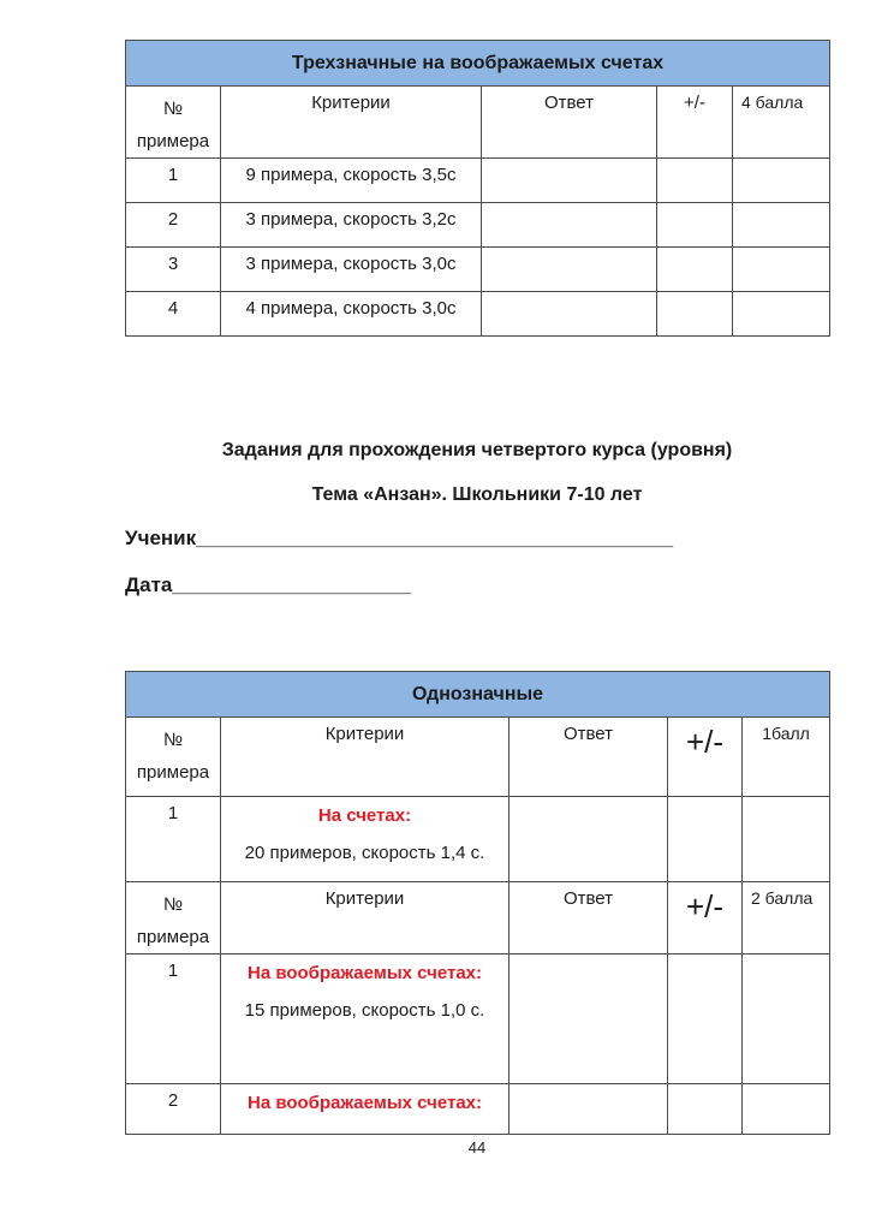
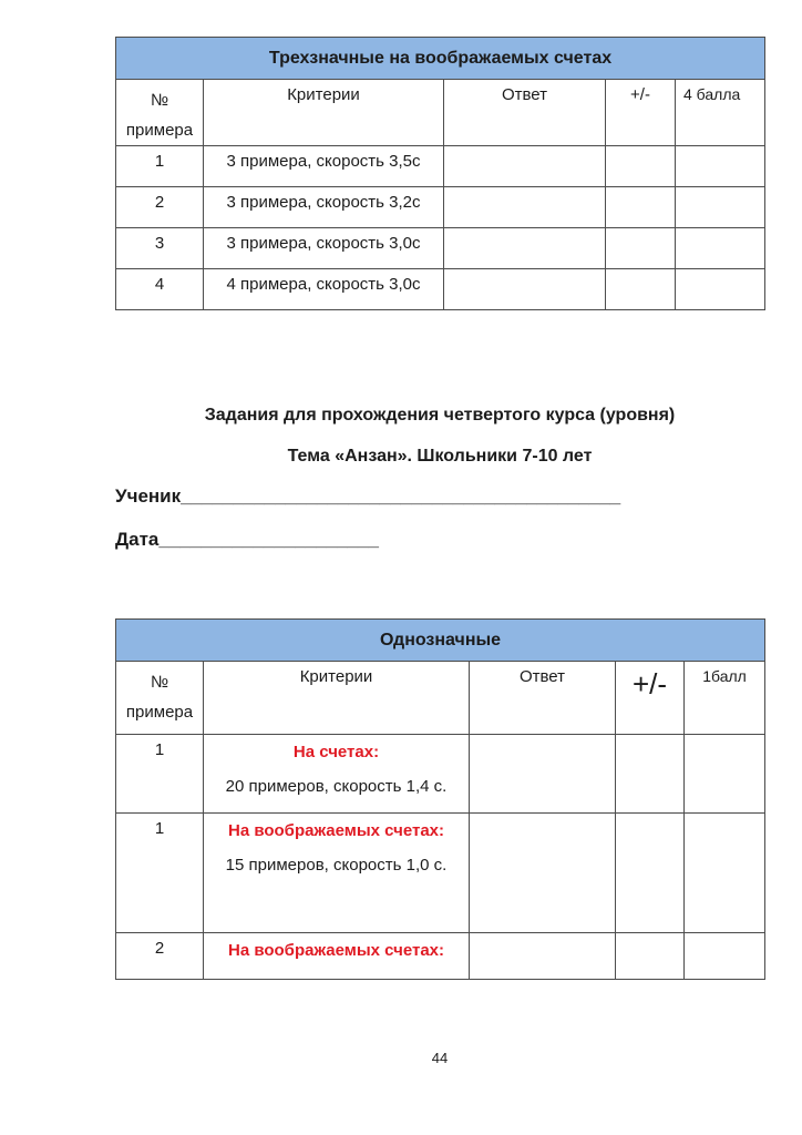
  Трехзначные на воображаемых счетах
  № примера	Критерии	Ответ	+/-	4 балла
- 1	9 примера, скорость 3,5с
+ 1	3 примера, скорость 3,5с
  2	3 примера, скорость 3,2с
  3	3 примера, скорость 3,0с
  4	4 примера, скорость 3,0с
  Задания для прохождения четвертого курса (уровня)
  Тема «Анзан». Школьники 7-10 лет
  Ученик__________________________________________
  Дата_____________________
  Однозначные
  № примера	Критерии	Ответ	+/-	1балл
  1	На счетах: 20 примеров, скорость 1,4 с.
- № примера	Критерии	Ответ	+/-	2 балла
  1	На воображаемых счетах: 15 примеров, скорость 1,0 с.
  2	На воображаемых счетах:
  44
